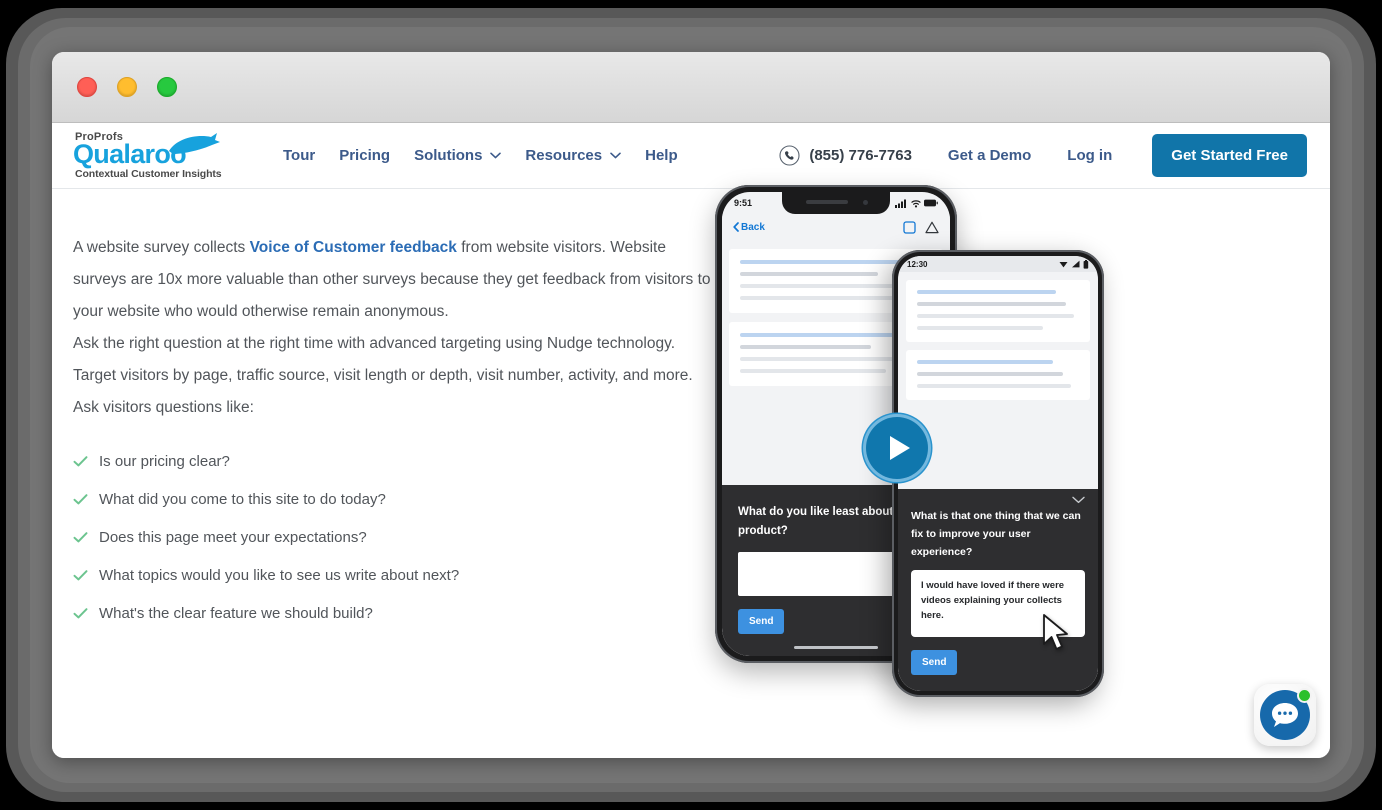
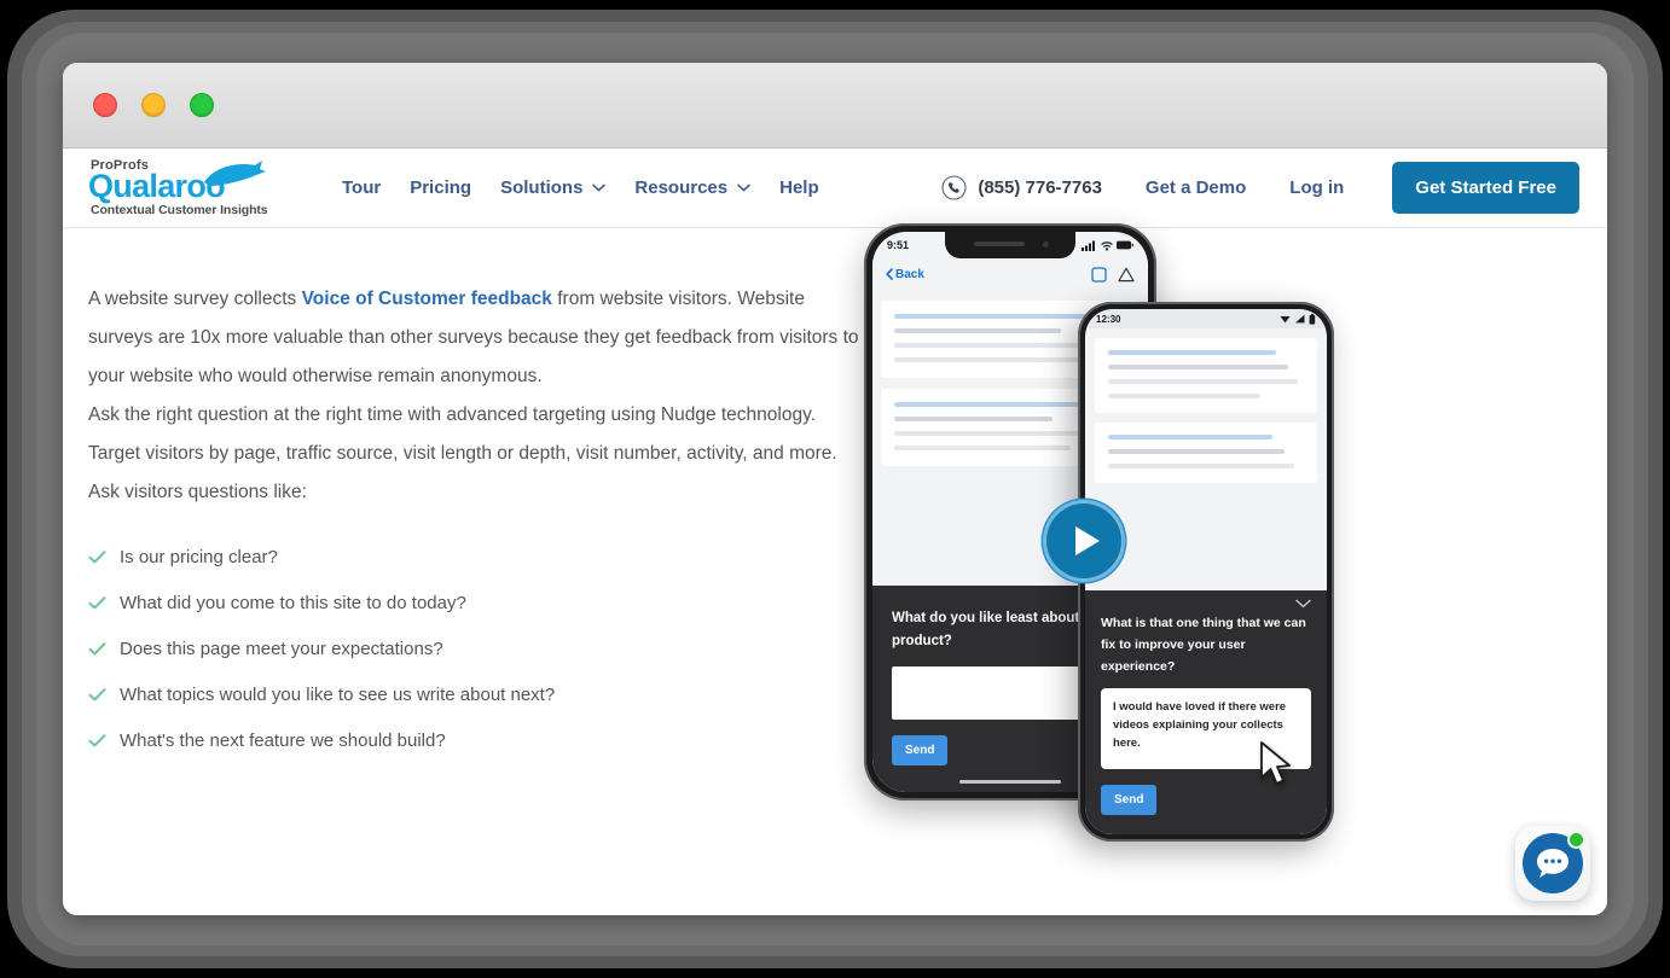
  ProProfs
  Qualaroo
  Contextual Customer Insights
  Tour
  Pricing
  Solutions
  Resources
  Help
  (855) 776-7763
  Get a Demo
  Log in
  Get Started Free
  A website survey collects Voice of Customer feedback from website visitors. Website surveys are 10x more valuable than other surveys because they get feedback from visitors to your website who would otherwise remain anonymous.
  Ask the right question at the right time with advanced targeting using Nudge technology. Target visitors by page, traffic source, visit length or depth, visit number, activity, and more. Ask visitors questions like:
  Is our pricing clear?
  What did you come to this site to do today?
  Does this page meet your expectations?
  What topics would you like to see us write about next?
- What's the clear feature we should build?
+ What's the next feature we should build?
  9:51
  Back
  What do you like least abou product?
  Send
  12:30
  What is that one thing that we can fix to improve your user experience?
  I would have loved if there were videos explaining your collects here.
  Send
